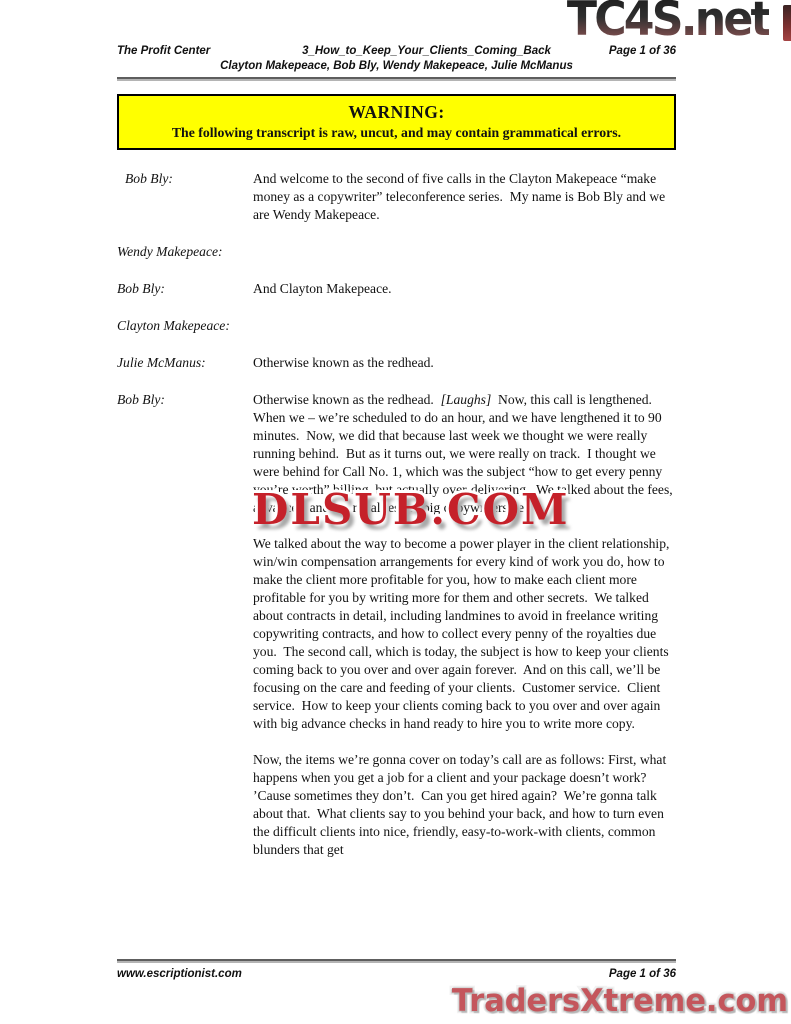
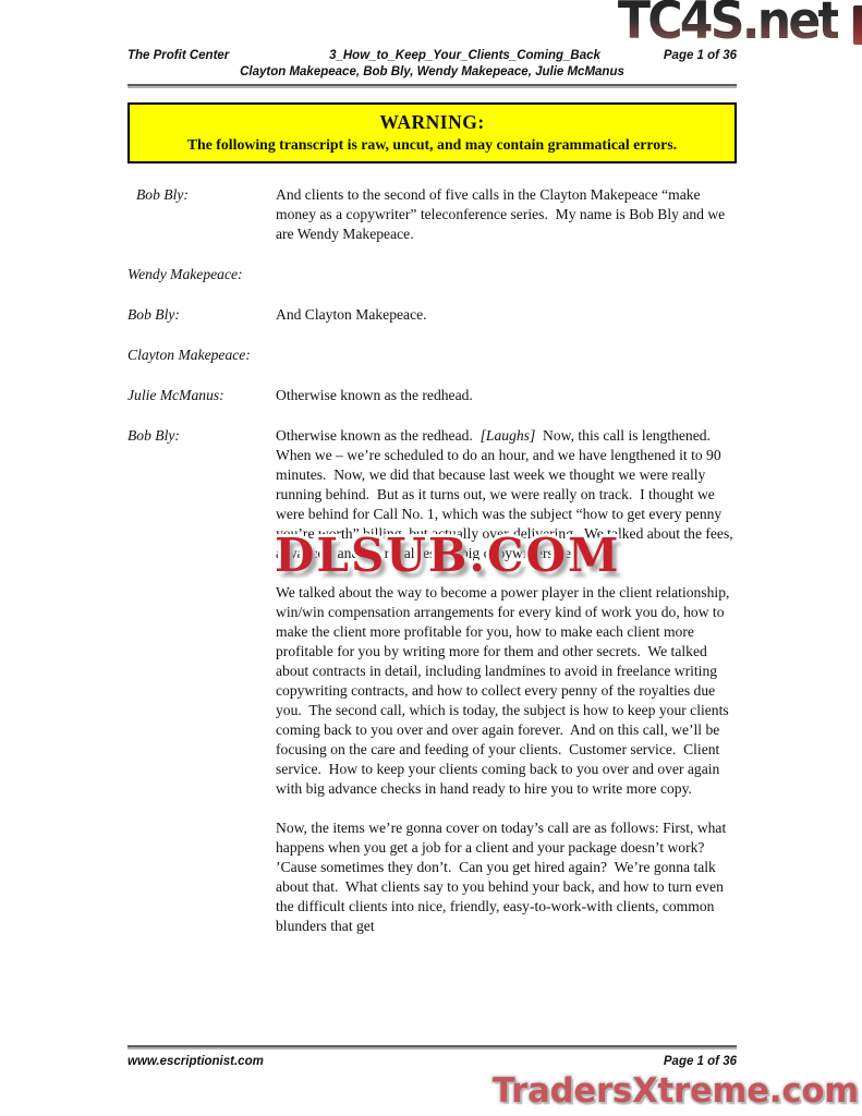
  TC4S.net
  The Profit Center
  3_How_to_Keep_Your_Clients_Coming_Back
  Page 1 of 36
  Clayton Makepeace, Bob Bly, Wendy Makepeace, Julie McManus
  WARNING:
  The following transcript is raw, uncut, and may contain grammatical errors.
  Bob Bly:
- And welcome to the second of five calls in the Clayton Makepeace “make money as a copywriter” teleconference series. My name is Bob Bly and we are Wendy Makepeace.
+ And clients to the second of five calls in the Clayton Makepeace “make money as a copywriter” teleconference series. My name is Bob Bly and we are Wendy Makepeace.
  Wendy Makepeace:
  Bob Bly:
  And Clayton Makepeace.
  Clayton Makepeace:
  Julie McManus:
  Otherwise known as the redhead.
  Bob Bly:
  Otherwise known as the redhead. [Laughs] Now, this call is lengthened. When we – we’re scheduled to do an hour, and we have lengthened it to 90 minutes. Now, we did that because last week we thought we were really running behind. But as it turns out, we were really on track. I thought we were behind for Call No. 1, which was the subject “how to get every penny you’re worth” billing, but actually over-delivering. We talked about the fees, advances, and the royalties the big copywriters get.
  We talked about the way to become a power player in the client relationship, win/win compensation arrangements for every kind of work you do, how to make the client more profitable for you, how to make each client more profitable for you by writing more for them and other secrets. We talked about contracts in detail, including landmines to avoid in freelance writing copywriting contracts, and how to collect every penny of the royalties due you. The second call, which is today, the subject is how to keep your clients coming back to you over and over again forever. And on this call, we’ll be focusing on the care and feeding of your clients. Customer service. Client service. How to keep your clients coming back to you over and over again with big advance checks in hand ready to hire you to write more copy.
  Now, the items we’re gonna cover on today’s call are as follows: First, what happens when you get a job for a client and your package doesn’t work? ’Cause sometimes they don’t. Can you get hired again? We’re gonna talk about that. What clients say to you behind your back, and how to turn even the difficult clients into nice, friendly, easy-to-work-with clients, common blunders that get
  DLSUB.COM
  www.escriptionist.com
  Page 1 of 36
  TradersXtreme.com
